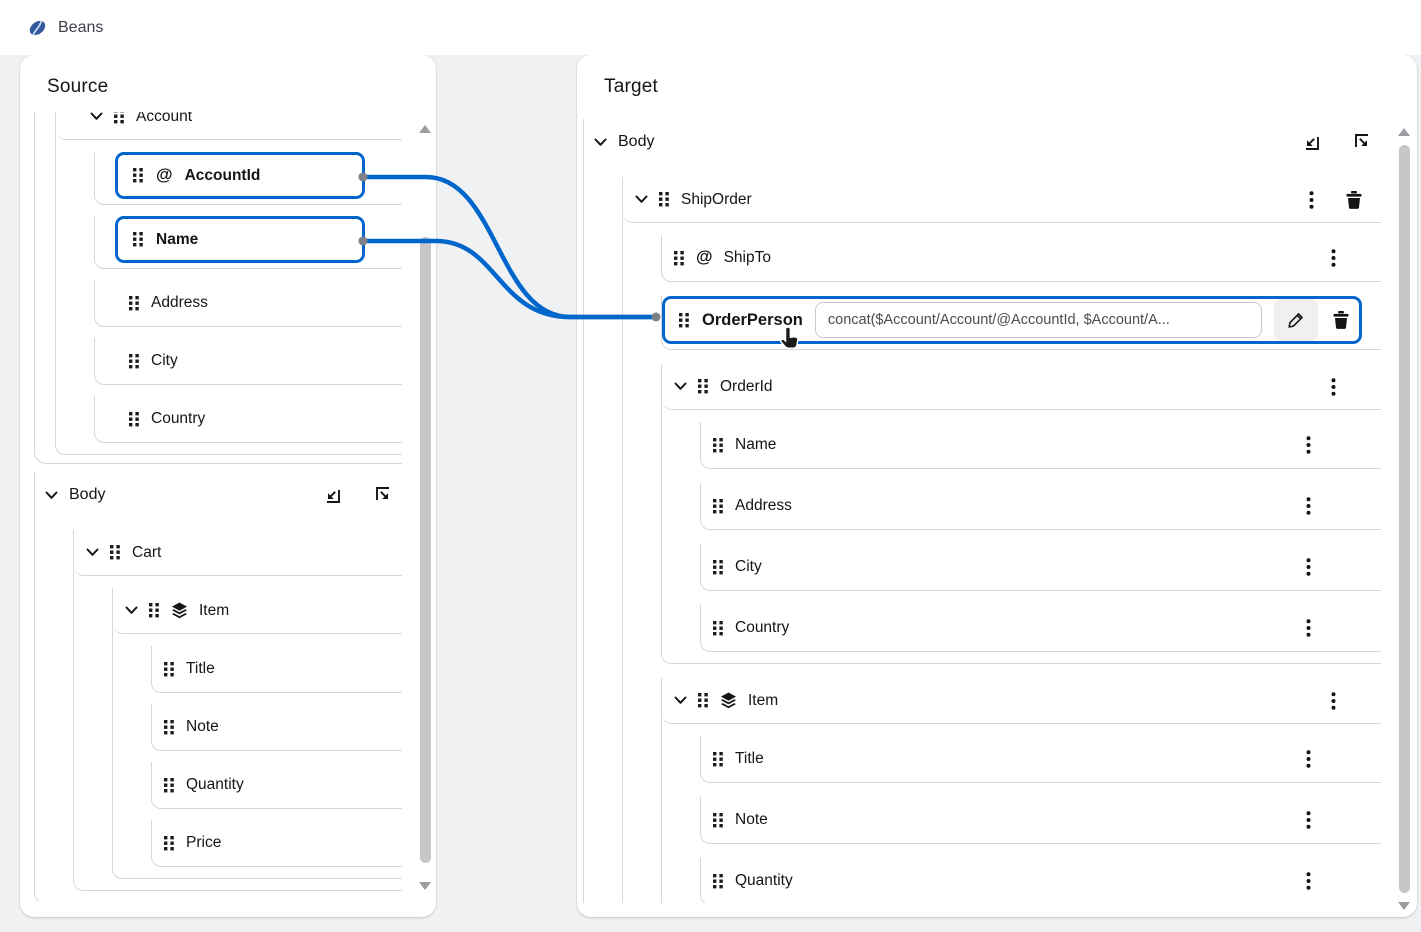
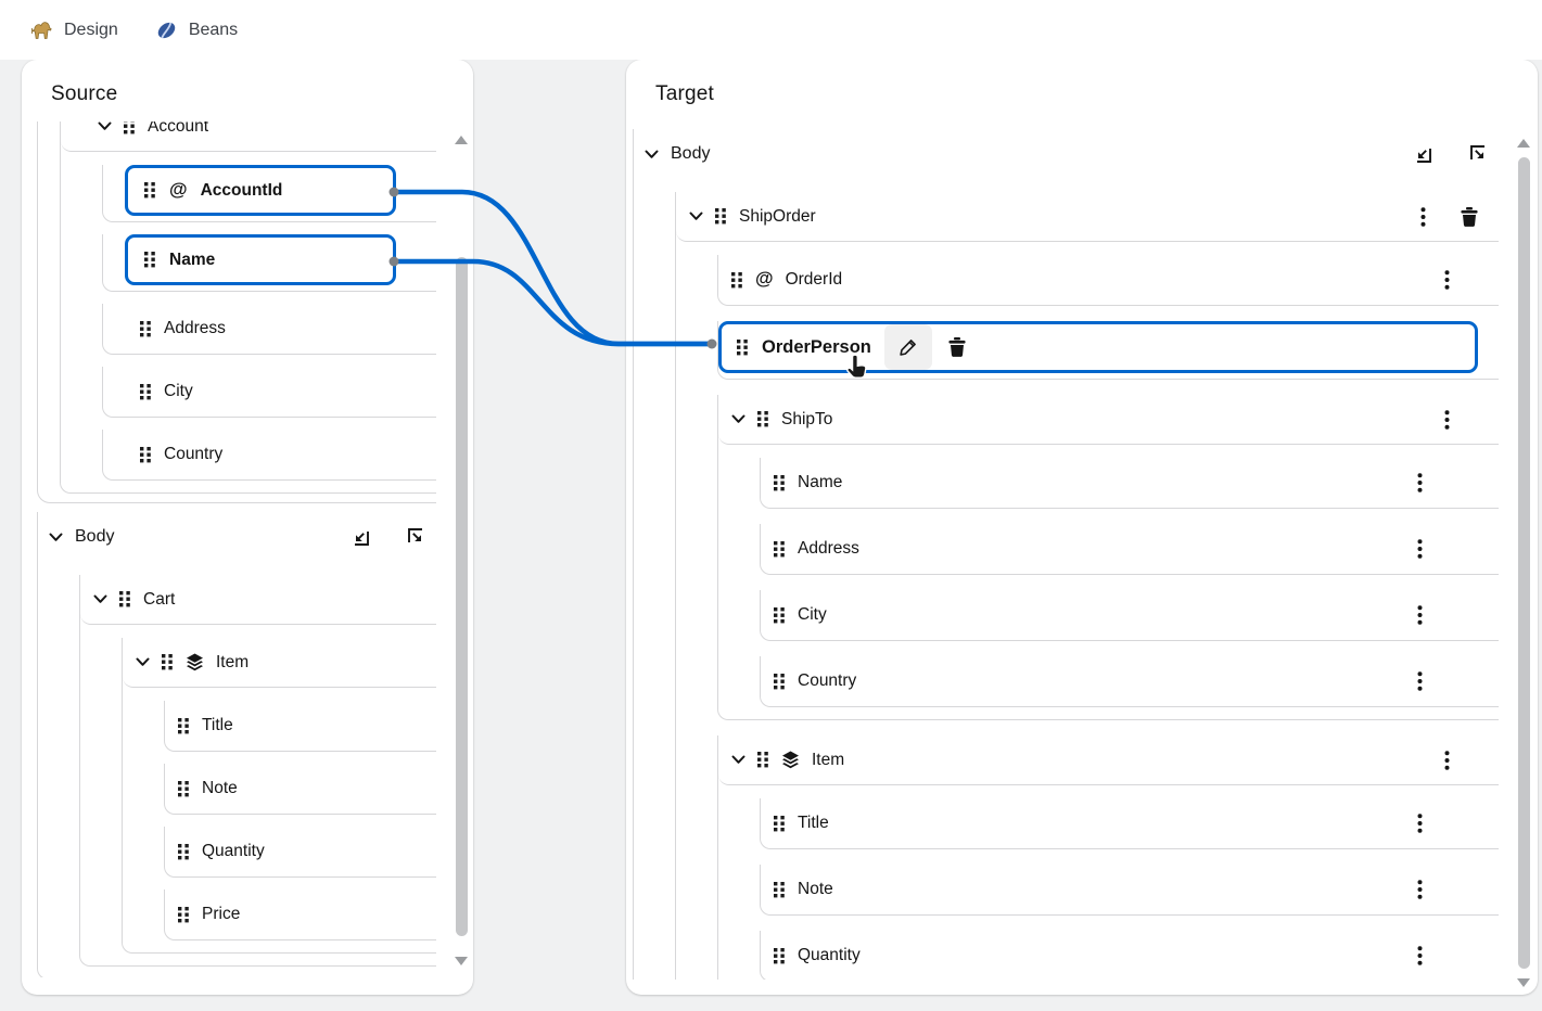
+ Design
  Beans
  Source
  Account
  @
  AccountId
  Name
  Address
  City
  Country
  Body
  Cart
  Item
  Title
  Note
  Quantity
  Price
  Target
  Body
  ShipOrder
  @
- ShipTo
+ OrderId
  OrderPerson
- concat($Account/Account/@AccountId, $Account/A...
- OrderId
+ ShipTo
  Name
  Address
  City
  Country
  Item
  Title
  Note
  Quantity
